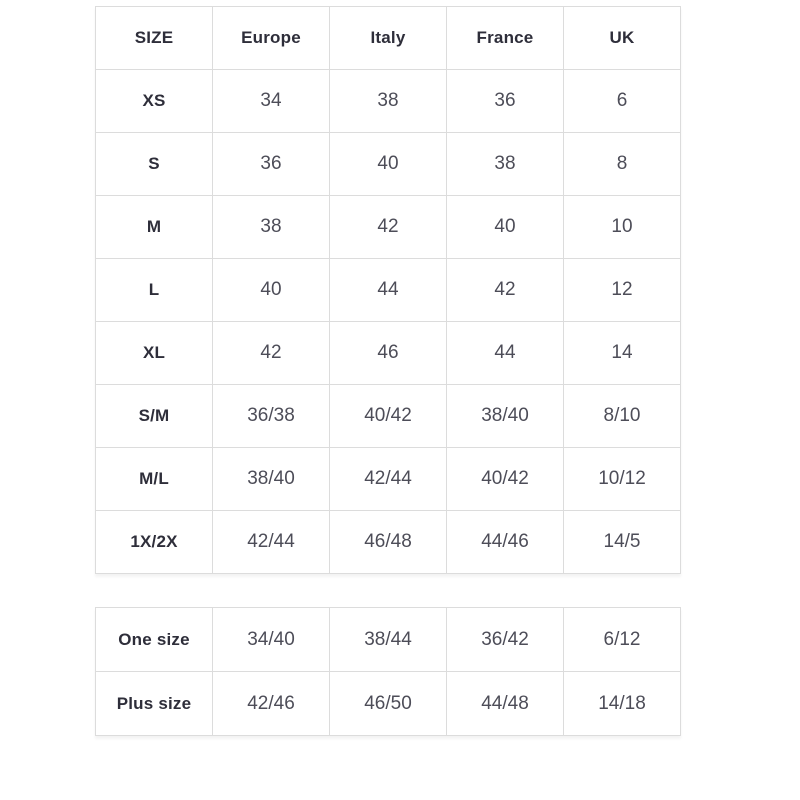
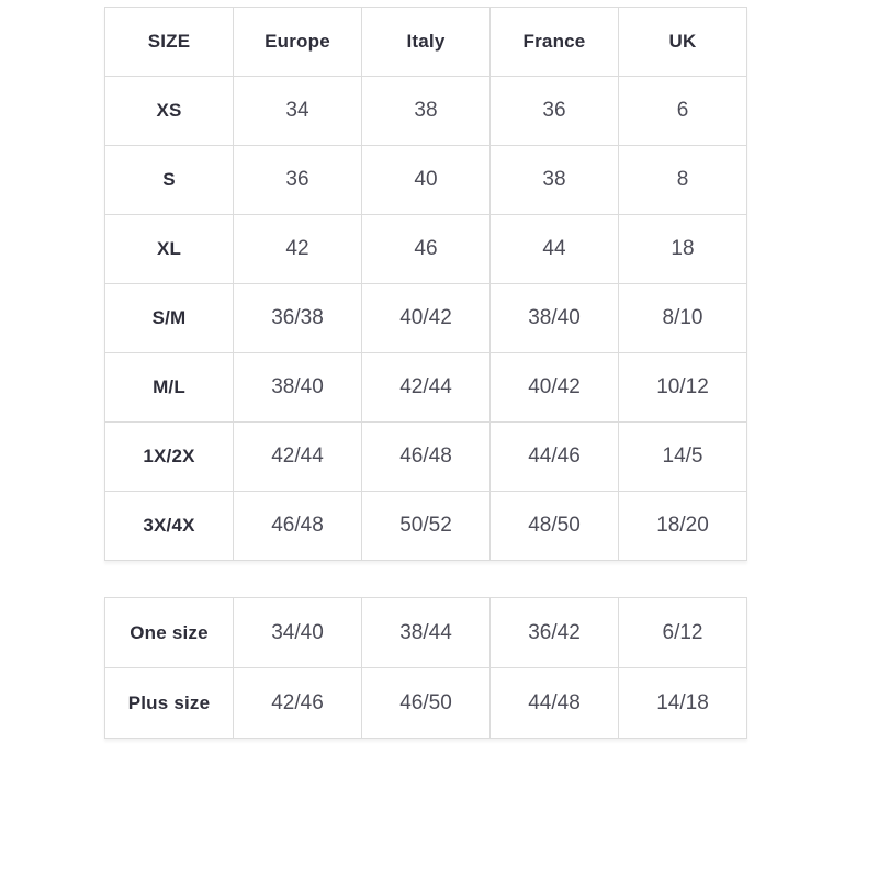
  SIZE	Europe	Italy	France	UK
  XS	34	38	36	6
  S	36	40	38	8
- M	38	42	40	10
- L	40	44	42	12
- XL	42	46	44	14
+ XL	42	46	44	18
  S/M	36/38	40/42	38/40	8/10
  M/L	38/40	42/44	40/42	10/12
  1X/2X	42/44	46/48	44/46	14/5
+ 3X/4X	46/48	50/52	48/50	18/20
  One size	34/40	38/44	36/42	6/12
  Plus size	42/46	46/50	44/48	14/18
